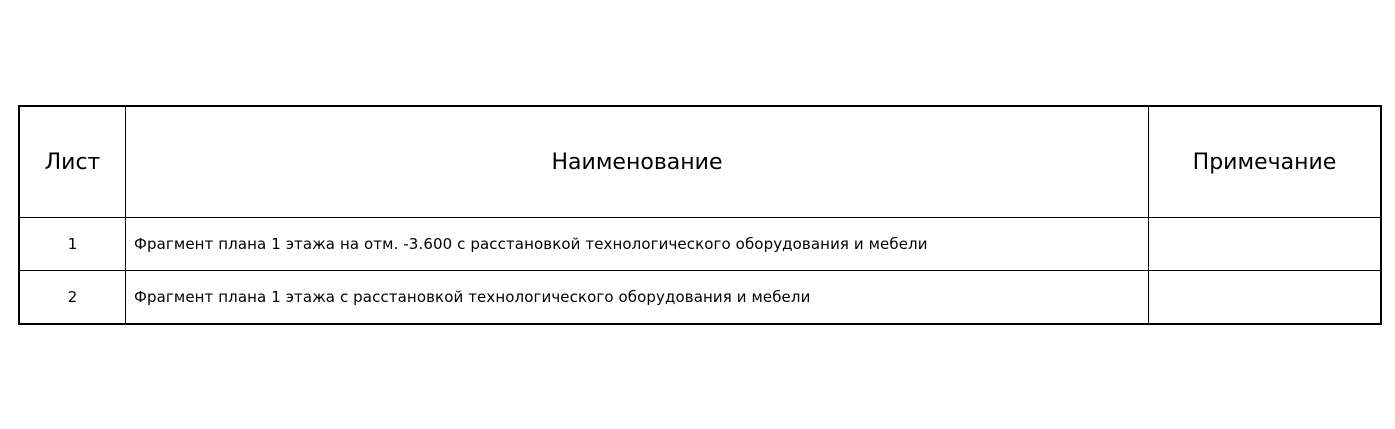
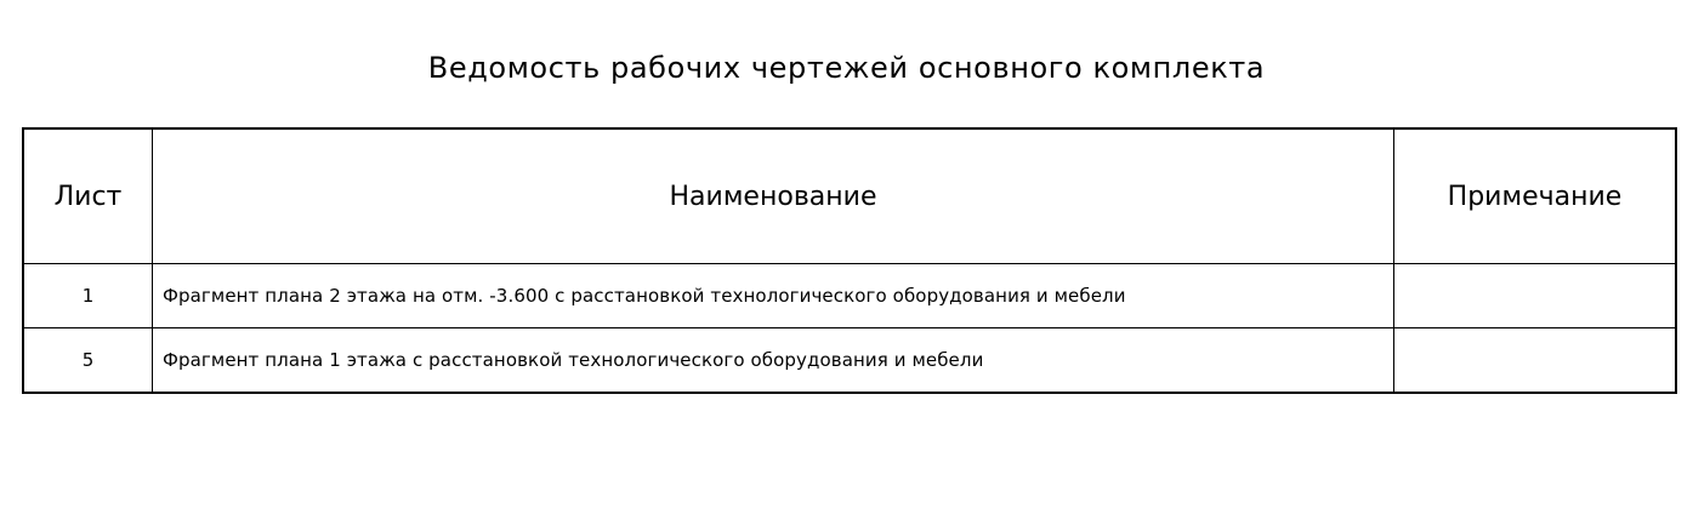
+ Ведомость рабочих чертежей основного комплекта
  Лист	Наименование	Примечание
- 1	Фрагмент плана 1 этажа на отм. -3.600 с расстановкой технологического оборудования и мебели
+ 1	Фрагмент плана 2 этажа на отм. -3.600 с расстановкой технологического оборудования и мебели
- 2	Фрагмент плана 1 этажа с расстановкой технологического оборудования и мебели
+ 5	Фрагмент плана 1 этажа с расстановкой технологического оборудования и мебели
